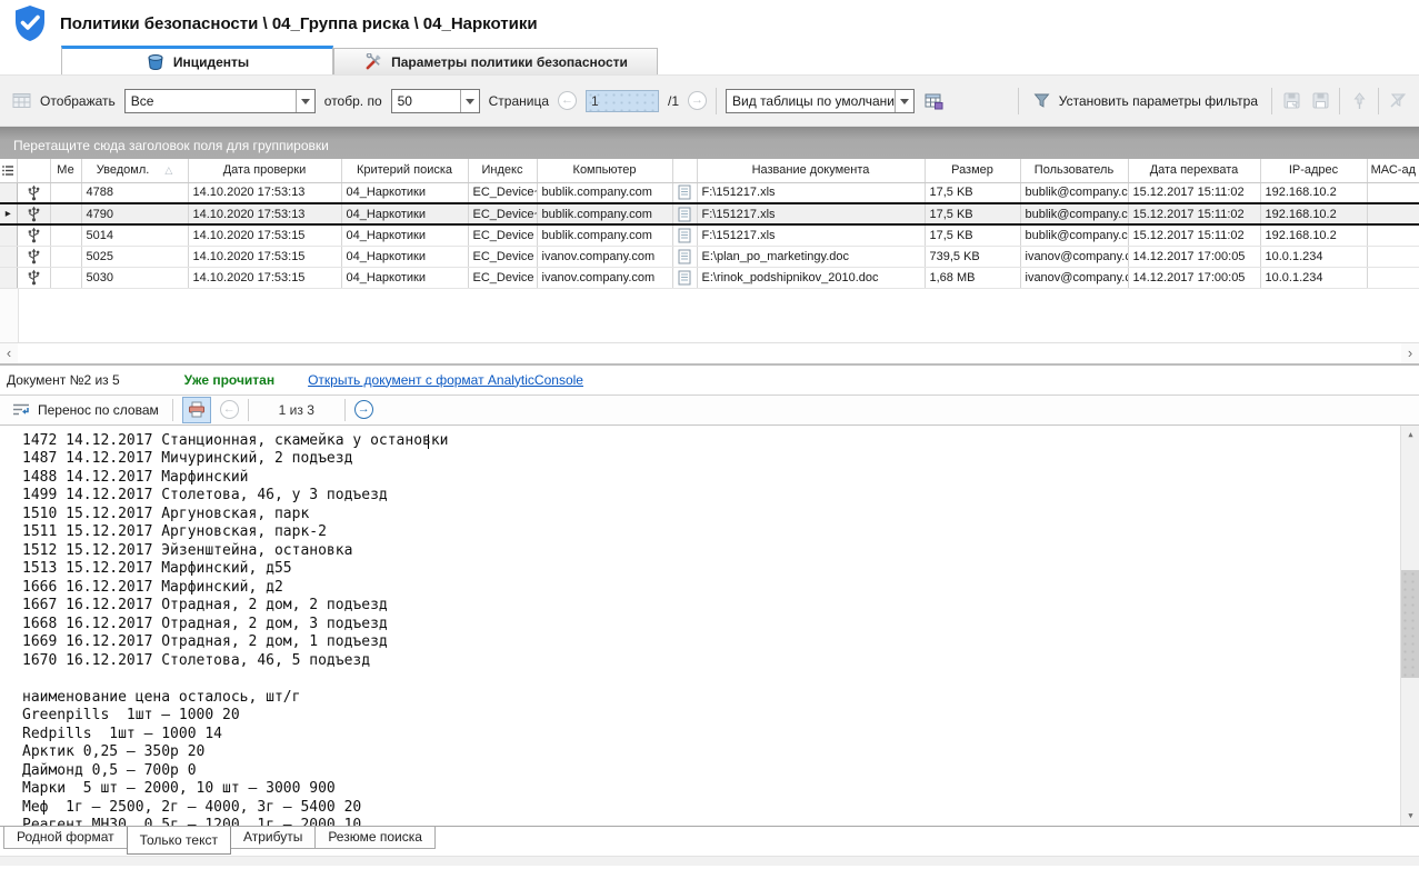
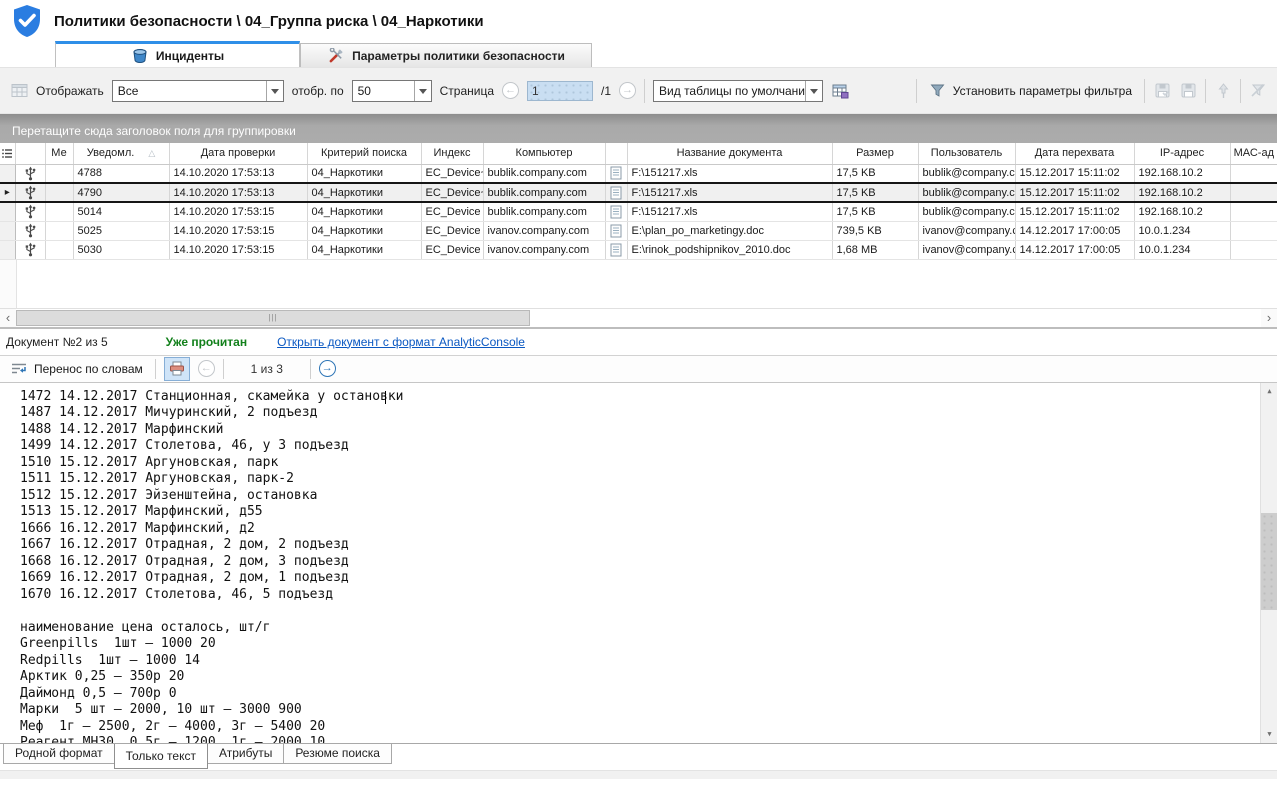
  Политики безопасности \ 04_Группа риска \ 04_Наркотики
  Инциденты
  Параметры политики безопасности
  Отображать
  Все
  отобр. по
  50
  Страница
  ←
  1
  /1
  →
  Вид таблицы по умолчани
  Установить параметры фильтра
  Перетащите сюда заголовок поля для группировки
  		Ме	Уведомл. △	Дата проверки	Критерий поиска	Индекс	Компьютер		Название документа	Размер	Пользователь	Дата перехвата	IP-адрес	МАС-ад
  			4788	14.10.2020 17:53:13	04_Наркотики	EC_Device	bublik.company.com		F:\151217.xls	17,5 KB	bublik@company.c	15.12.2017 15:11:02	192.168.10.2
  ▸			4790	14.10.2020 17:53:13	04_Наркотики	EC_Device	bublik.company.com		F:\151217.xls	17,5 KB	bublik@company.c	15.12.2017 15:11:02	192.168.10.2
  			5014	14.10.2020 17:53:15	04_Наркотики	EC_Device	bublik.company.com		F:\151217.xls	17,5 KB	bublik@company.c	15.12.2017 15:11:02	192.168.10.2
  			5025	14.10.2020 17:53:15	04_Наркотики	EC_Device	ivanov.company.com		E:\plan_po_marketingy.doc	739,5 KB	ivanov@company.	14.12.2017 17:00:05	10.0.1.234
  			5030	14.10.2020 17:53:15	04_Наркотики	EC_Device	ivanov.company.com		E:\rinok_podshipnikov_2010.doc	1,68 MB	ivanov@company.	14.12.2017 17:00:05	10.0.1.234
  ‹
+ |||
  ›
  Документ №2 из 5
  Уже прочитан
  Открыть документ с формат AnalyticConsole
  Перенос по словам
  ←
  1 из 3
  →
  1472 14.12.2017 Станционная, скамейка у останоки
  1487 14.12.2017 Мичуринский, 2 подъезд
  1488 14.12.2017 Марфинский
  1499 14.12.2017 Столетова, 46, у 3 подъезд
  1510 15.12.2017 Аргуновская, парк
  1511 15.12.2017 Аргуновская, парк-2
  1512 15.12.2017 Эйзенштейна, остановка
  1513 15.12.2017 Марфинский, д55
  1666 16.12.2017 Марфинский, д2
  1667 16.12.2017 Отрадная, 2 дом, 2 подъезд
  1668 16.12.2017 Отрадная, 2 дом, 3 подъезд
  1669 16.12.2017 Отрадная, 2 дом, 1 подъезд
  1670 16.12.2017 Столетова, 46, 5 подъезд
  наименование цена осталось, шт/г
  Greenpills 1шт – 1000 20
  Redpills 1шт – 1000 14
  Арктик 0,25 – 350р 20
  Даймонд 0,5 – 700р 0
  Марки 5 шт – 2000, 10 шт – 3000 900
  Меф 1г – 2500, 2г – 4000, 3г – 5400 20
  ▲
  ▼
  Родной формат
  Только текст
  Атрибуты
  Резюме поиска
